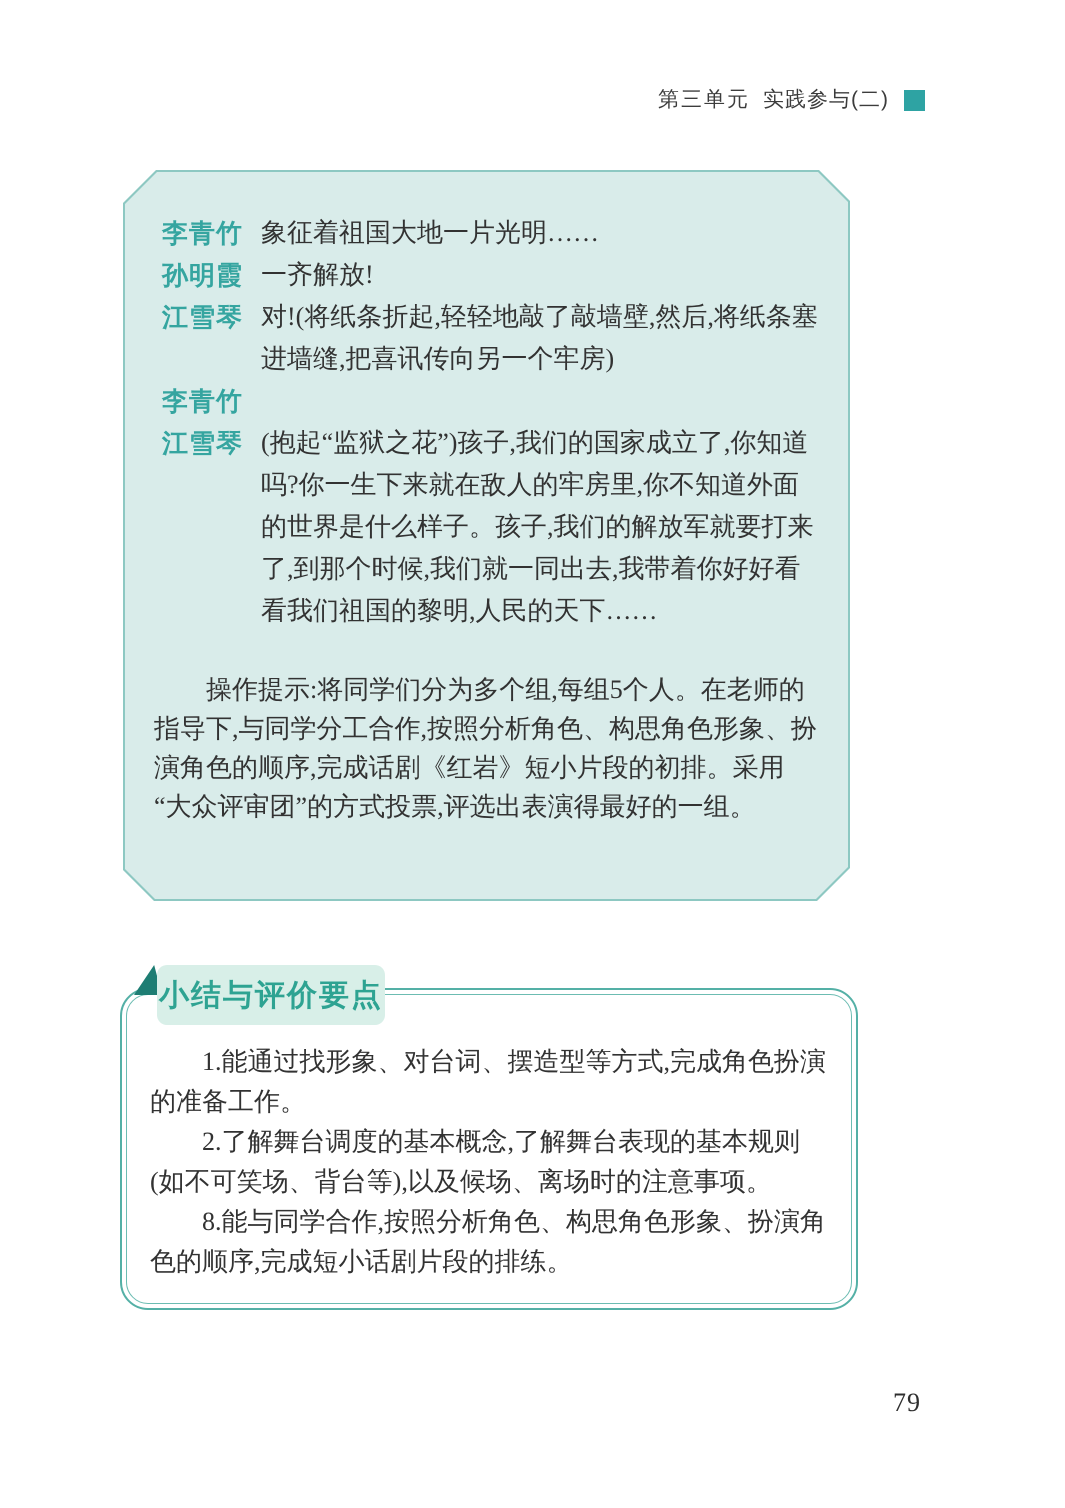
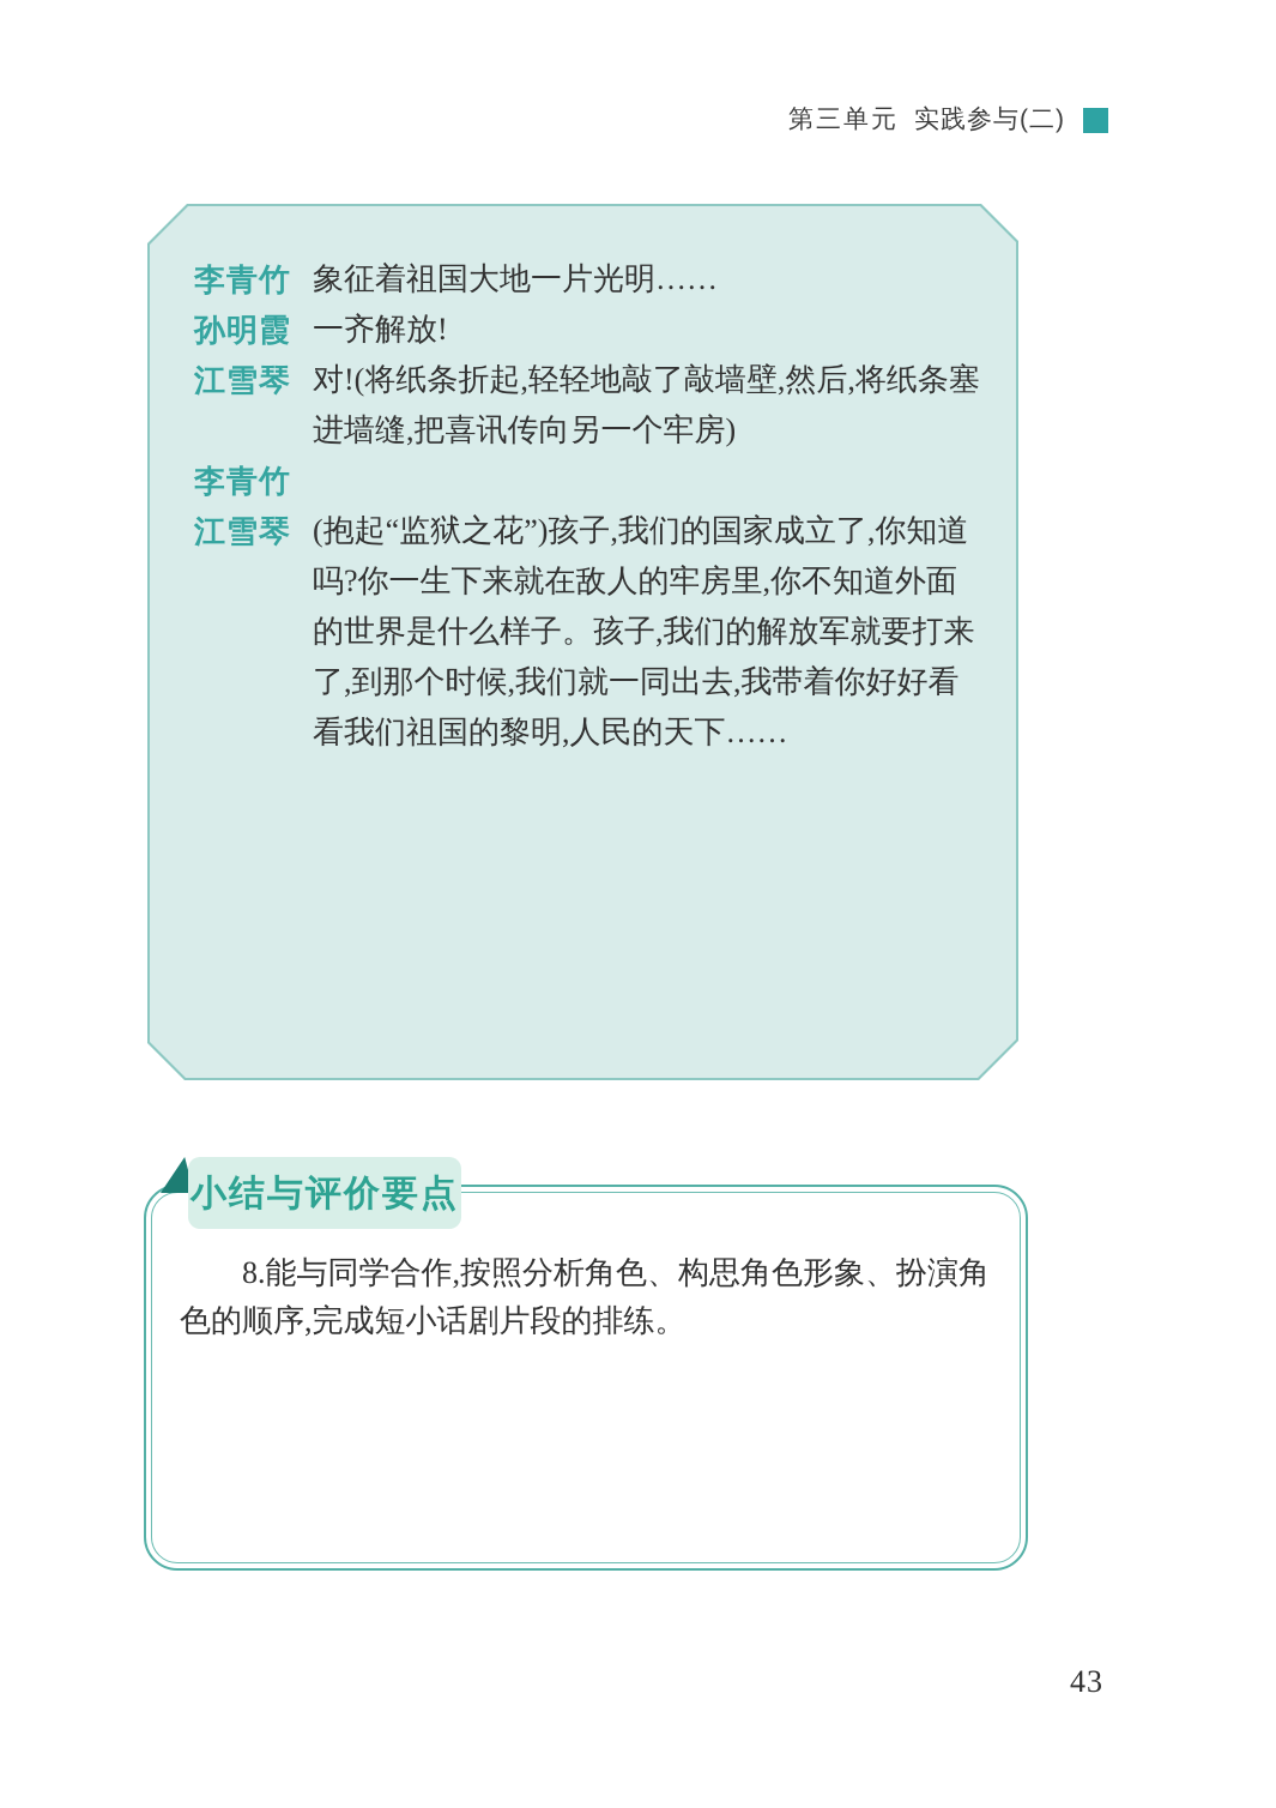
  第三单元
  实践参与(二)
  李青竹
  象征着祖国大地一片光明……
  孙明霞
  一齐解放!
  江雪琴
  对!(将纸条折起,轻轻地敲了敲墙壁,然后,将纸条塞进墙缝,把喜讯传向另一个牢房)
  李青竹
  江雪琴
  (抱起“监狱之花”)孩子,我们的国家成立了,你知道吗?你一生下来就在敌人的牢房里,你不知道外面的世界是什么样子。孩子,我们的解放军就要打来了,到那个时候,我们就一同出去,我带着你好好看看我们祖国的黎明,人民的天下……
- 操作提示:将同学们分为多个组,每组5个人。在老师的指导下,与同学分工合作,按照分析角色、构思角色形象、扮演角色的顺序,完成话剧《红岩》短小片段的初排。采用“大众评审团”的方式投票,评选出表演得最好的一组。
  小结与评价要点
- 1.能通过找形象、对台词、摆造型等方式,完成角色扮演的准备工作。
- 2.了解舞台调度的基本概念,了解舞台表现的基本规则(如不可笑场、背台等),以及候场、离场时的注意事项。
  8.能与同学合作,按照分析角色、构思角色形象、扮演角色的顺序,完成短小话剧片段的排练。
- 79
+ 43
